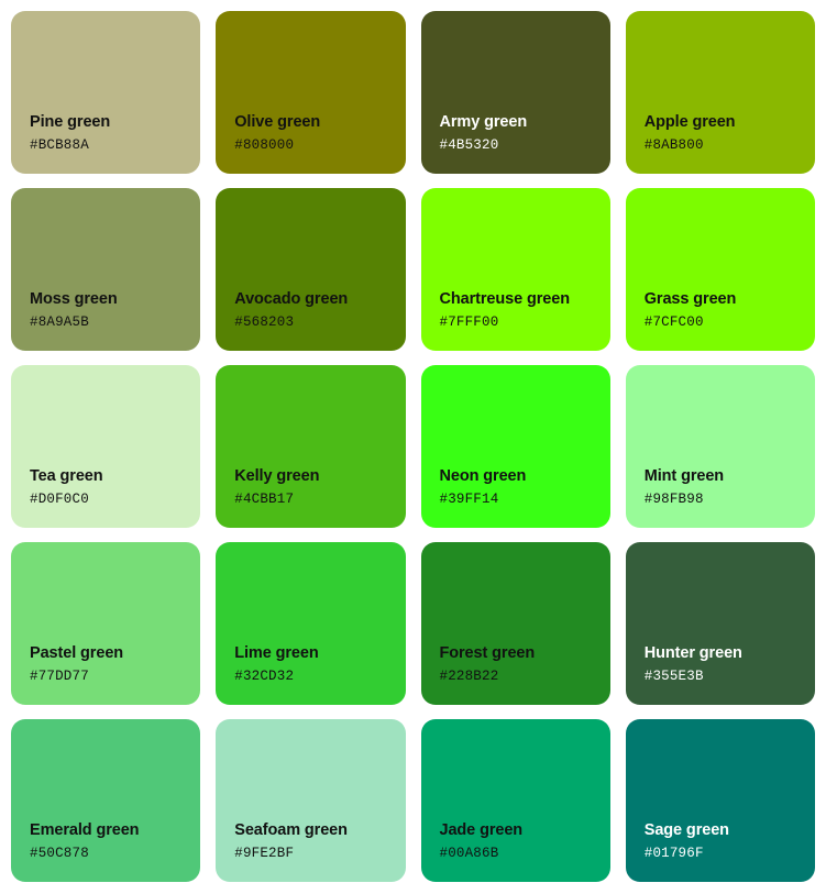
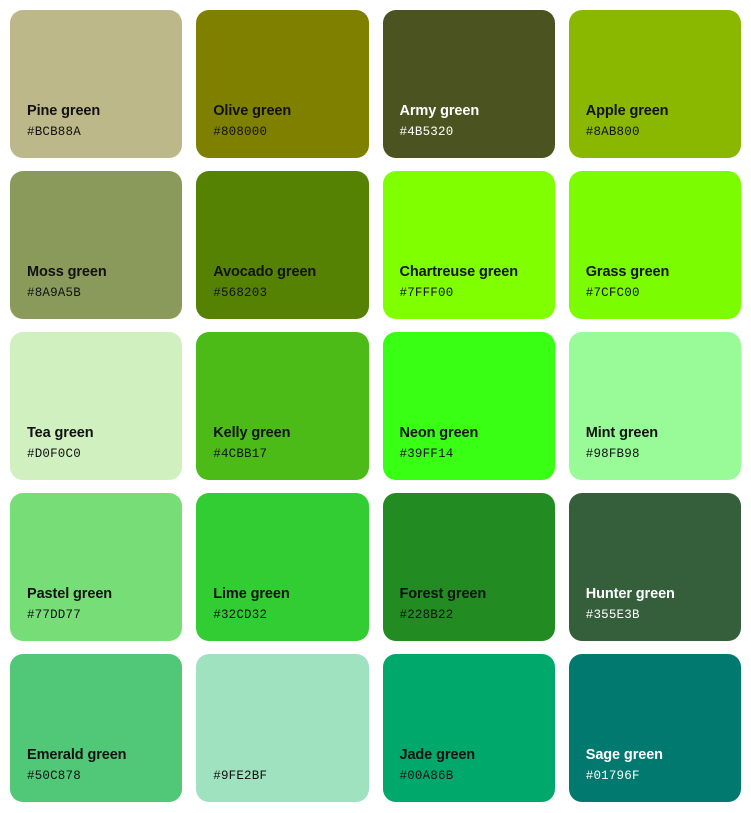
  Pine green
  #BCB88A
  Olive green
  #808000
  Army green
  #4B5320
  Apple green
  #8AB800
  Moss green
  #8A9A5B
  Avocado green
  #568203
  Chartreuse green
  #7FFF00
  Grass green
  #7CFC00
  Tea green
  #D0F0C0
  Kelly green
  #4CBB17
  Neon green
  #39FF14
  Mint green
  #98FB98
  Pastel green
  #77DD77
  Lime green
  #32CD32
  Forest green
  #228B22
  Hunter green
  #355E3B
  Emerald green
  #50C878
- Seafoam green
  #9FE2BF
  Jade green
  #00A86B
  Sage green
  #01796F
